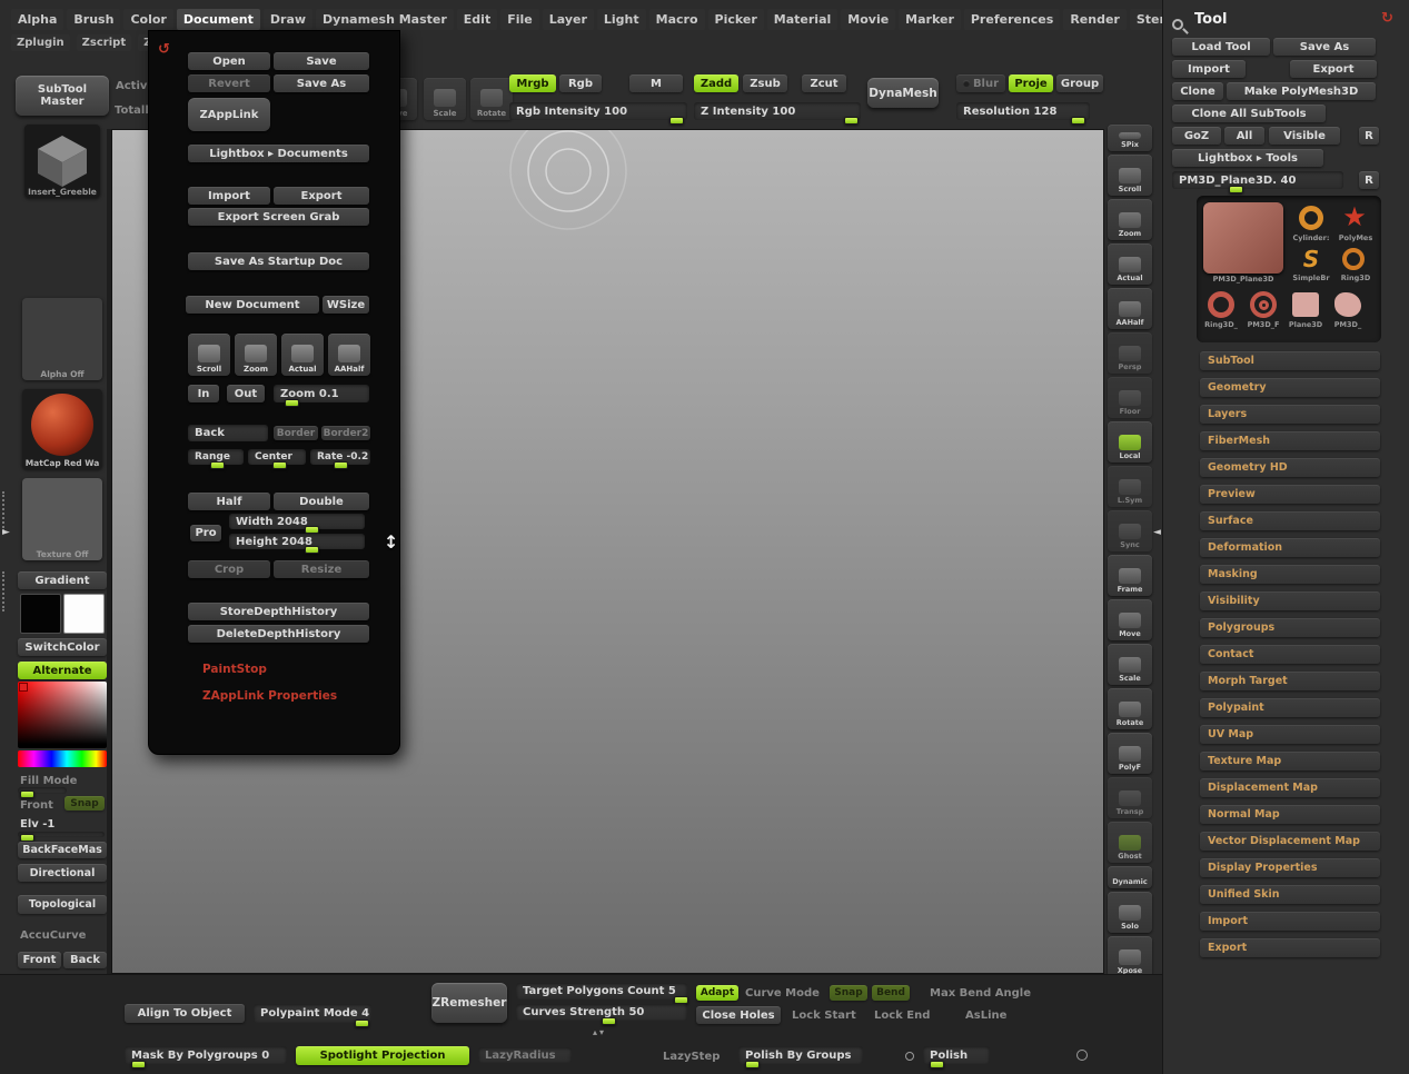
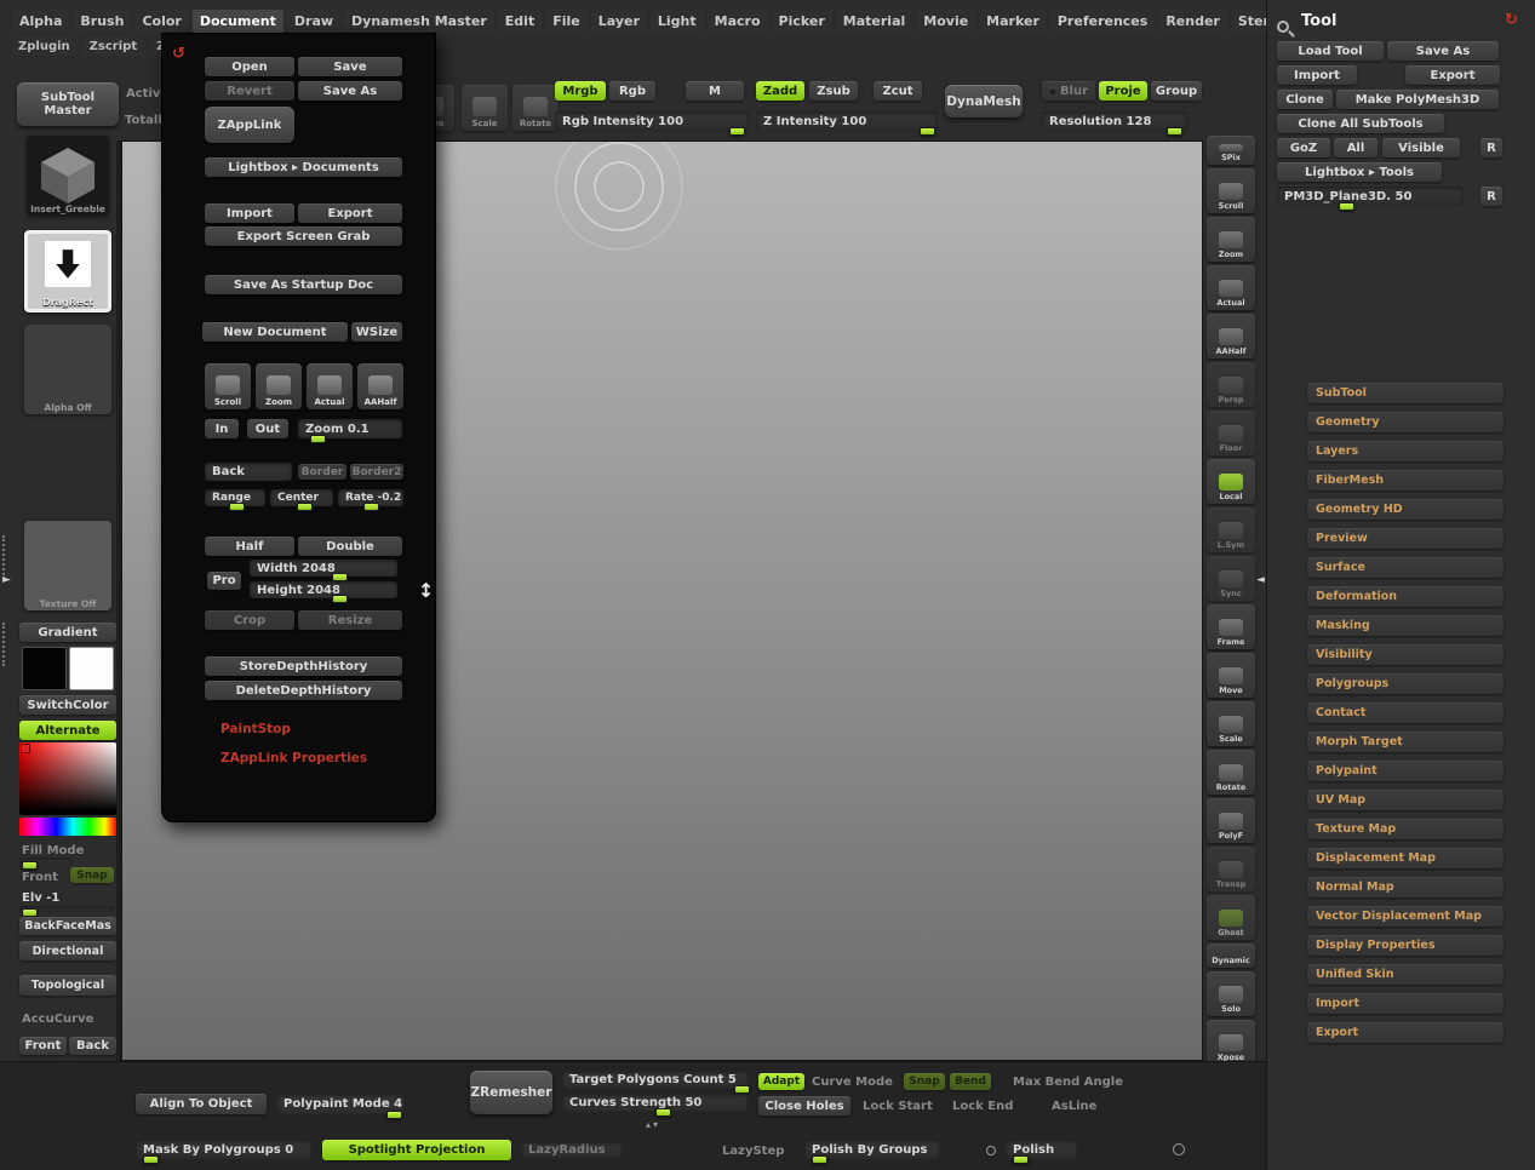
  Alpha
  Brush
  Color
  Document
  Draw
  Dynamesh Master
  Edit
  File
  Layer
  Light
  Macro
  Picker
  Material
  Movie
  Marker
  Preferences
  Render
  Zplugin
  Zscript
  Scale
  Rotate
  Mrgb
  Rgb
  M
  Rgb Intensity 100
  Zadd
  Zsub
  Zcut
  Z Intensity 100
  DynaMesh
  Blur
  Proje
  Group
  Resolution 128
  Activ
  Total
  SubTool
  Master
  Insert_Greeble
+ DragRect
  Alpha Off
- MatCap Red Wa
  Texture Off
  Gradient
  SwitchColor
  Alternate
  Fill Mode
  Front
  Snap
  Elv -1
  BackFaceMas
  Directional
  Topological
  AccuCurve
  Front
  Back
  ►
  ◄
  SPix
  Scroll
  Zoom
  Actual
  AAHalf
  Persp
  Floor
  Local
  L.Sym
  Sync
  Frame
  Move
  Scale
  Rotate
  PolyF
  Transp
  Ghost
  Dynamic
  Solo
  Xpose
  Tool
  ↻
  Load Tool
  Save As
  Import
  Export
  Clone
  Make PolyMesh3D
  Clone All SubTools
  GoZ
  All
  Visible
  R
  Lightbox ▸ Tools
- PM3D_Plane3D. 40
+ PM3D_Plane3D. 50
  R
- PM3D_Plane3D
- Cylinder:
- ★
- PolyMes
- S
- SimpleBr
- Ring3D
- Ring3D_
- PM3D_F
- Plane3D
- PM3D_
  SubTool
  Geometry
  Layers
  FiberMesh
  Geometry HD
  Preview
  Surface
  Deformation
  Masking
  Visibility
  Polygroups
  Contact
  Morph Target
  Polypaint
  UV Map
  Texture Map
  Displacement Map
  Normal Map
  Vector Displacement Map
  Display Properties
  Unified Skin
  Import
  Export
  Align To Object
  Polypaint Mode 4
  ZRemesher
  Target Polygons Count 5
  Curves Strength 50
  Adapt
  Curve Mode
  Snap
  Bend
  Max Bend Angle
  Close Holes
  Lock Start
  Lock End
  AsLine
  ▴▾
  Mask By Polygroups 0
  Spotlight Projection
  LazyRadius
  LazyStep
  Polish By Groups
  Polish
  ↺
  Open
  Save
  Revert
  Save As
  ZAppLink
  Lightbox ▸ Documents
  Import
  Export
  Export Screen Grab
  Save As Startup Doc
  New Document
  WSize
  Scroll
  Zoom
  Actual
  AAHalf
  In
  Out
  Zoom 0.1
  Back
  Border
  Border2
  Range
  Center
  Rate -0.2
  Half
  Double
  Pro
  Width 2048
  Height 2048
  Crop
  Resize
  StoreDepthHistory
  DeleteDepthHistory
  PaintStop
  ZAppLink Properties
  ↕
